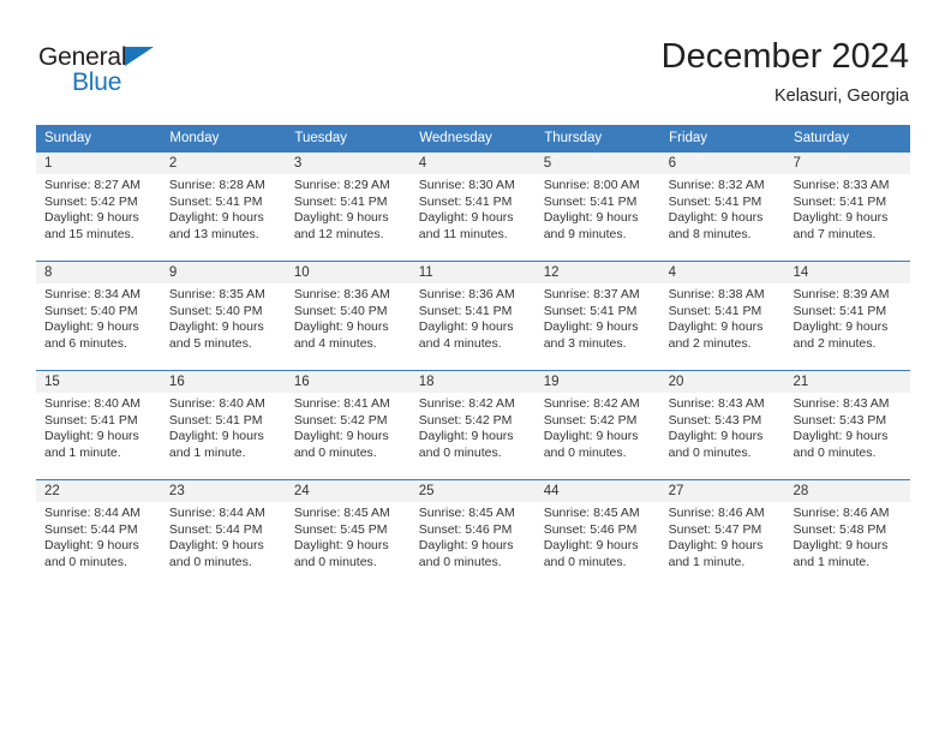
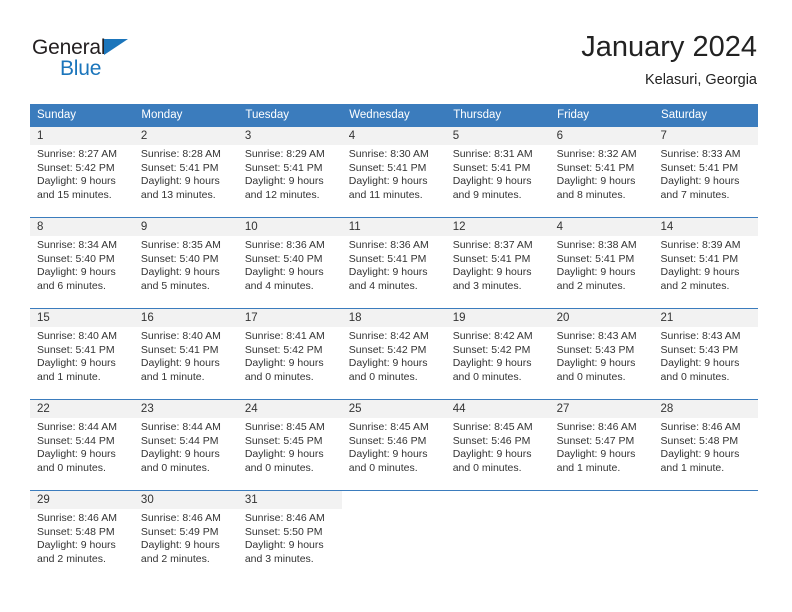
  General
  Blue
- December 2024
+ January 2024
  Kelasuri, Georgia
  Sunday	Monday	Tuesday	Wednesday	Thursday	Friday	Saturday
- 1Sunrise: 8:27 AMSunset: 5:42 PMDaylight: 9 hoursand 15 minutes.	2Sunrise: 8:28 AMSunset: 5:41 PMDaylight: 9 hoursand 13 minutes.	3Sunrise: 8:29 AMSunset: 5:41 PMDaylight: 9 hoursand 12 minutes.	4Sunrise: 8:30 AMSunset: 5:41 PMDaylight: 9 hoursand 11 minutes.	5Sunrise: 8:00 AMSunset: 5:41 PMDaylight: 9 hoursand 9 minutes.	6Sunrise: 8:32 AMSunset: 5:41 PMDaylight: 9 hoursand 8 minutes.	7Sunrise: 8:33 AMSunset: 5:41 PMDaylight: 9 hoursand 7 minutes.
+ 1Sunrise: 8:27 AMSunset: 5:42 PMDaylight: 9 hoursand 15 minutes.	2Sunrise: 8:28 AMSunset: 5:41 PMDaylight: 9 hoursand 13 minutes.	3Sunrise: 8:29 AMSunset: 5:41 PMDaylight: 9 hoursand 12 minutes.	4Sunrise: 8:30 AMSunset: 5:41 PMDaylight: 9 hoursand 11 minutes.	5Sunrise: 8:31 AMSunset: 5:41 PMDaylight: 9 hoursand 9 minutes.	6Sunrise: 8:32 AMSunset: 5:41 PMDaylight: 9 hoursand 8 minutes.	7Sunrise: 8:33 AMSunset: 5:41 PMDaylight: 9 hoursand 7 minutes.
  8Sunrise: 8:34 AMSunset: 5:40 PMDaylight: 9 hoursand 6 minutes.	9Sunrise: 8:35 AMSunset: 5:40 PMDaylight: 9 hoursand 5 minutes.	10Sunrise: 8:36 AMSunset: 5:40 PMDaylight: 9 hoursand 4 minutes.	11Sunrise: 8:36 AMSunset: 5:41 PMDaylight: 9 hoursand 4 minutes.	12Sunrise: 8:37 AMSunset: 5:41 PMDaylight: 9 hoursand 3 minutes.	4Sunrise: 8:38 AMSunset: 5:41 PMDaylight: 9 hoursand 2 minutes.	14Sunrise: 8:39 AMSunset: 5:41 PMDaylight: 9 hoursand 2 minutes.
- 15Sunrise: 8:40 AMSunset: 5:41 PMDaylight: 9 hoursand 1 minute.	16Sunrise: 8:40 AMSunset: 5:41 PMDaylight: 9 hoursand 1 minute.	16Sunrise: 8:41 AMSunset: 5:42 PMDaylight: 9 hoursand 0 minutes.	18Sunrise: 8:42 AMSunset: 5:42 PMDaylight: 9 hoursand 0 minutes.	19Sunrise: 8:42 AMSunset: 5:42 PMDaylight: 9 hoursand 0 minutes.	20Sunrise: 8:43 AMSunset: 5:43 PMDaylight: 9 hoursand 0 minutes.	21Sunrise: 8:43 AMSunset: 5:43 PMDaylight: 9 hoursand 0 minutes.
+ 15Sunrise: 8:40 AMSunset: 5:41 PMDaylight: 9 hoursand 1 minute.	16Sunrise: 8:40 AMSunset: 5:41 PMDaylight: 9 hoursand 1 minute.	17Sunrise: 8:41 AMSunset: 5:42 PMDaylight: 9 hoursand 0 minutes.	18Sunrise: 8:42 AMSunset: 5:42 PMDaylight: 9 hoursand 0 minutes.	19Sunrise: 8:42 AMSunset: 5:42 PMDaylight: 9 hoursand 0 minutes.	20Sunrise: 8:43 AMSunset: 5:43 PMDaylight: 9 hoursand 0 minutes.	21Sunrise: 8:43 AMSunset: 5:43 PMDaylight: 9 hoursand 0 minutes.
  22Sunrise: 8:44 AMSunset: 5:44 PMDaylight: 9 hoursand 0 minutes.	23Sunrise: 8:44 AMSunset: 5:44 PMDaylight: 9 hoursand 0 minutes.	24Sunrise: 8:45 AMSunset: 5:45 PMDaylight: 9 hoursand 0 minutes.	25Sunrise: 8:45 AMSunset: 5:46 PMDaylight: 9 hoursand 0 minutes.	44Sunrise: 8:45 AMSunset: 5:46 PMDaylight: 9 hoursand 0 minutes.	27Sunrise: 8:46 AMSunset: 5:47 PMDaylight: 9 hoursand 1 minute.	28Sunrise: 8:46 AMSunset: 5:48 PMDaylight: 9 hoursand 1 minute.
+ 29Sunrise: 8:46 AMSunset: 5:48 PMDaylight: 9 hoursand 2 minutes.	30Sunrise: 8:46 AMSunset: 5:49 PMDaylight: 9 hoursand 2 minutes.	31Sunrise: 8:46 AMSunset: 5:50 PMDaylight: 9 hoursand 3 minutes.
